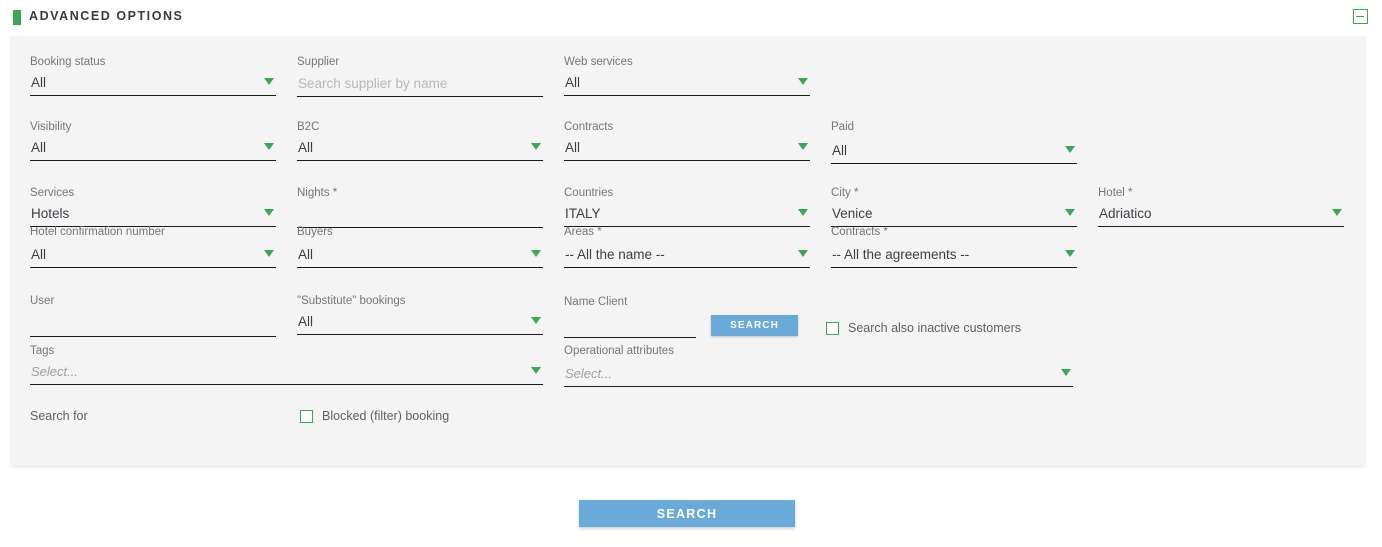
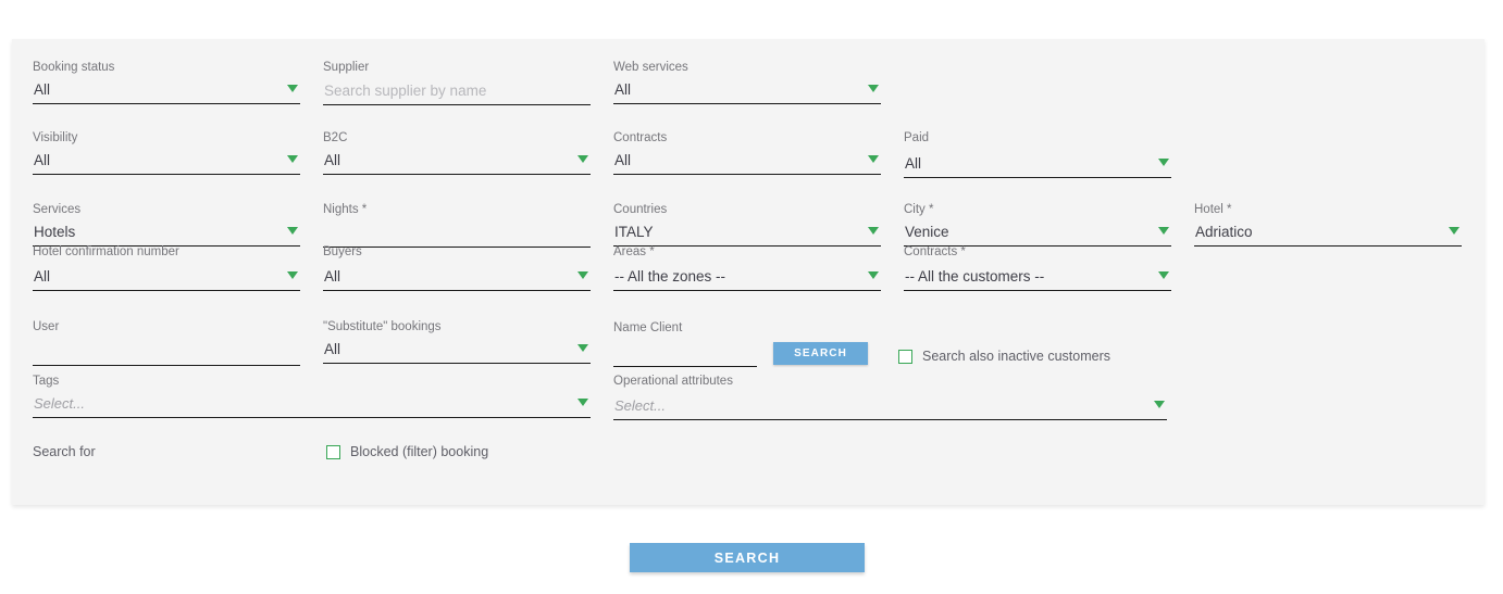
- ADVANCED OPTIONS
  Booking status
  All
  Supplier
  Search supplier by name
  Web services
  All
  Visibility
  All
  B2C
  All
  Contracts
  All
  Paid
  All
  Services
  Hotels
  Nights *
  Countries
  ITALY
  City *
  Venice
  Hotel *
  Adriatico
  Hotel confirmation number
  All
  Buyers
  All
  Areas *
- -- All the name --
+ -- All the zones --
  Contracts *
- -- All the agreements --
+ -- All the customers --
  User
  "Substitute" bookings
  All
  Name Client
  Tags
  Select...
  Operational attributes
  Select...
  Search for
  Blocked (filter) booking
  SEARCH
  Search also inactive customers
  SEARCH
